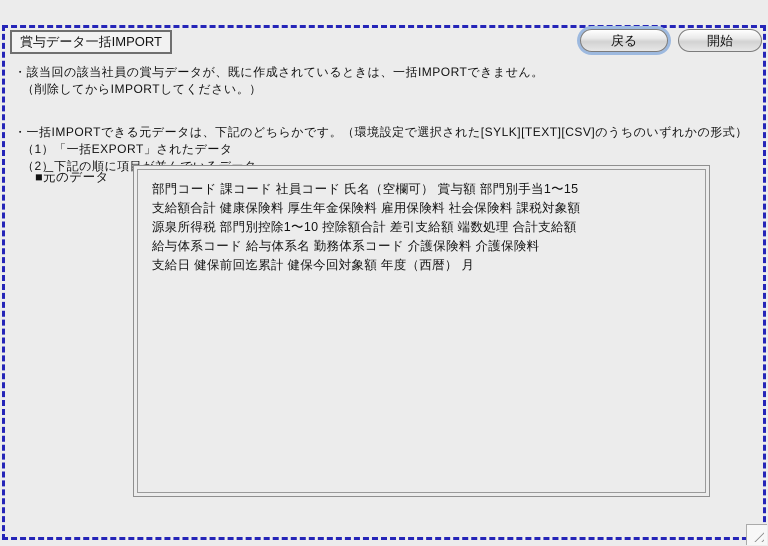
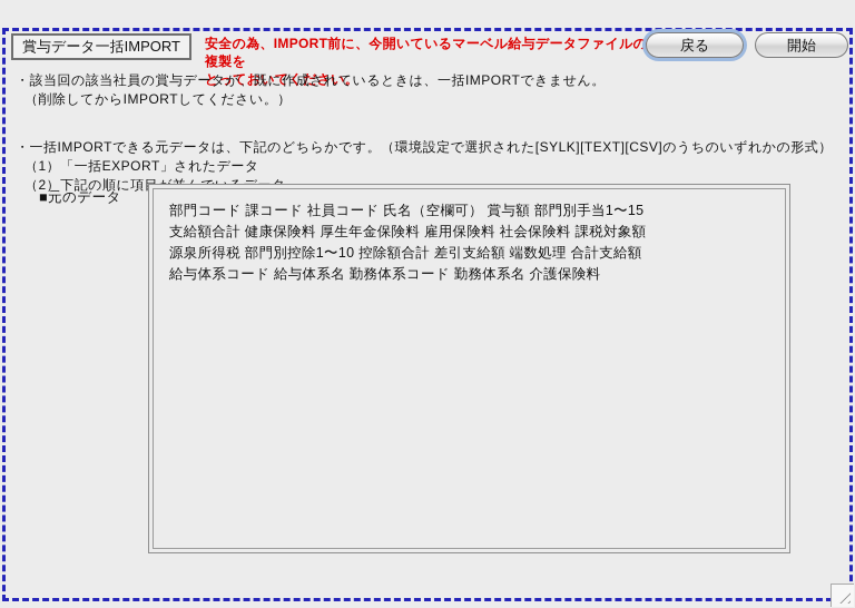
  賞与データ一括IMPORT
+ 安全の為、IMPORT前に、今開いているマーベル給与データファイルの複製を
+ とっておいてください。
  戻る
  開始
  ・該当回の該当社員の賞与データが、既に作成されているときは、一括IMPORTできません。
  （削除してからIMPORTしてください。）
  ・一括IMPORTできる元データは、下記のどちらかです。（環境設定で選択された[SYLK][TEXT][CSV]のうちのいずれかの形式）
  （1）「一括EXPORT」されたデータ
  ■元のデータ
  部門コード 課コード 社員コード 氏名（空欄可） 賞与額 部門別手当1〜15
  支給額合計 健康保険料 厚生年金保険料 雇用保険料 社会保険料 課税対象額
  源泉所得税 部門別控除1〜10 控除額合計 差引支給額 端数処理 合計支給額
- 給与体系コード 給与体系名 勤務体系コード 介護保険料 介護保険料
+ 給与体系コード 給与体系名 勤務体系コード 勤務体系名 介護保険料
- 支給日 健保前回迄累計 健保今回対象額 年度（西暦） 月
